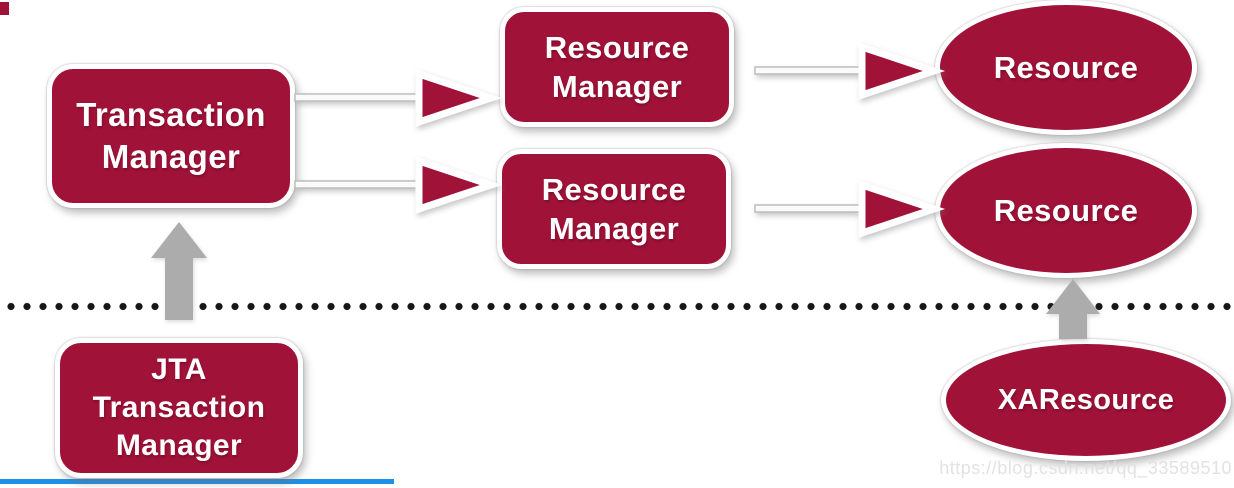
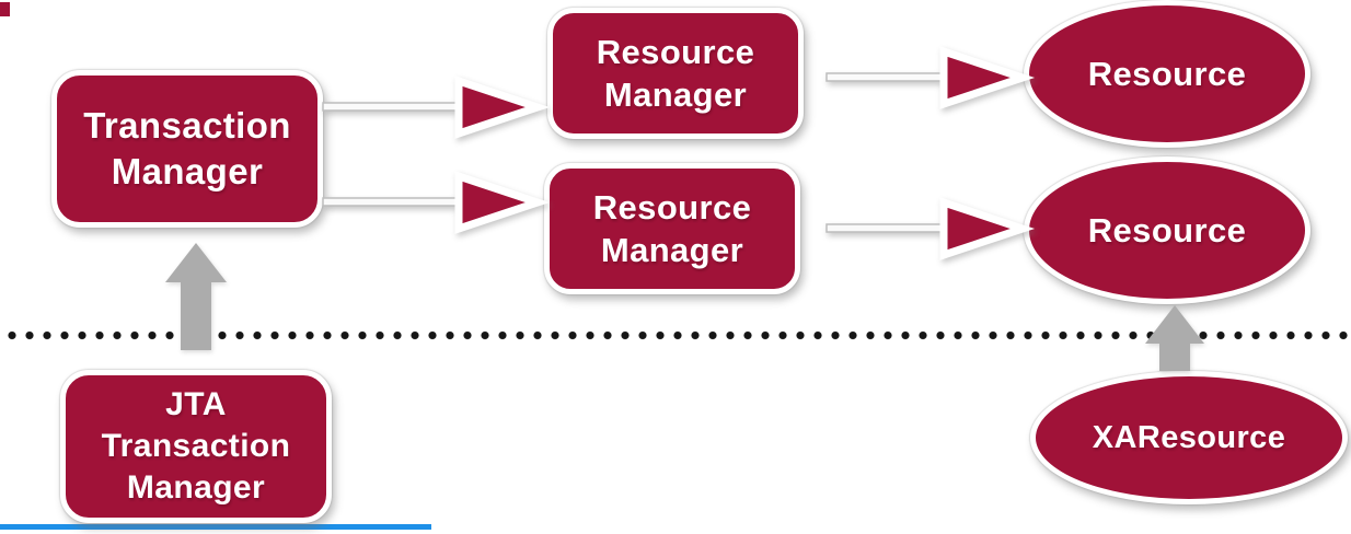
  Transaction
  Manager
  Resource
  Manager
  Resource
  Manager
  Resource
  Resource
  JTA
  Transaction
  Manager
  XAResource
- https://blog.csdn.net/qq_33589510
